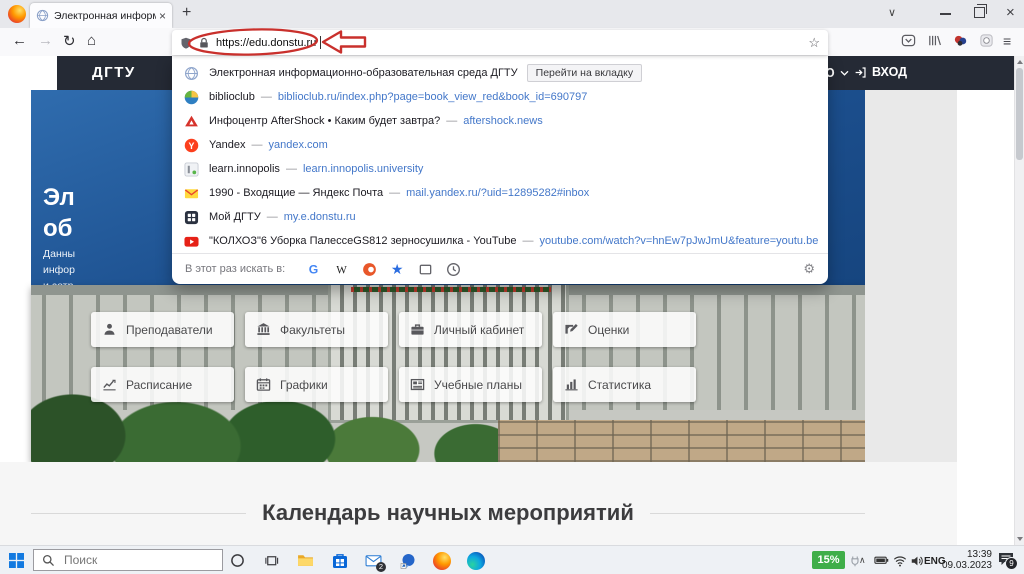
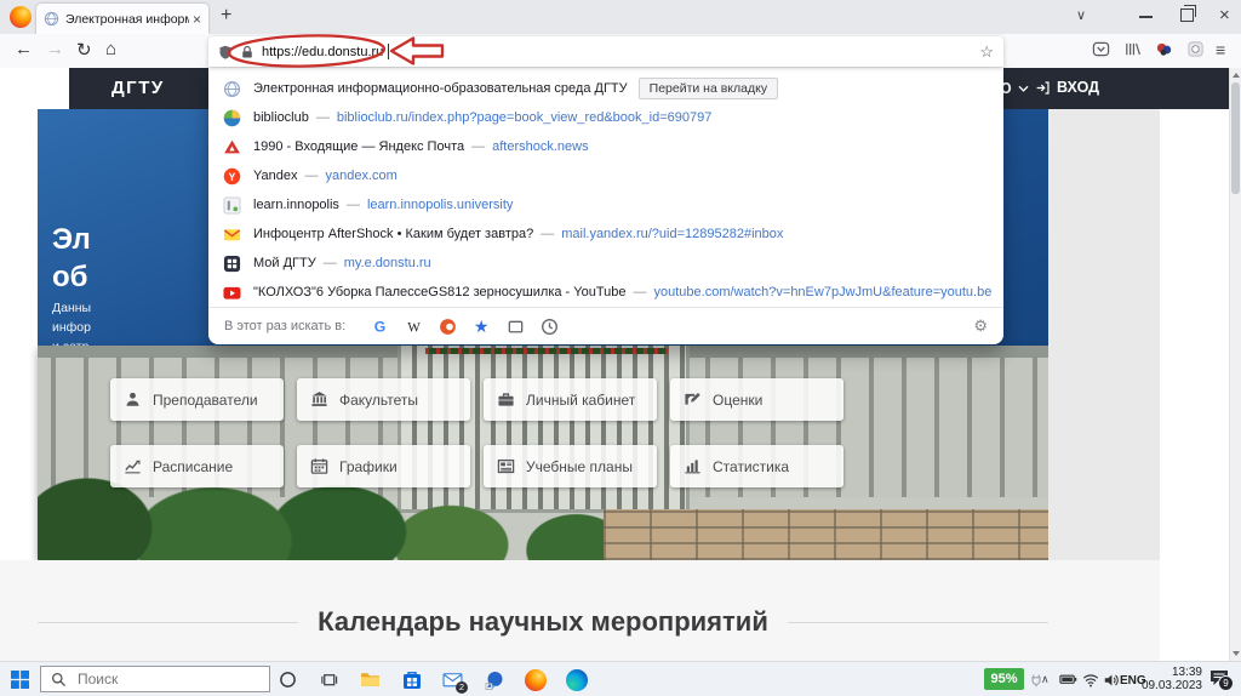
  ×
  +
  ∨
  ×
  ←
  →
  ↻
  ⌂
  https://edu.donstu.ru
  ☆
  ≡
  ДГТУ
  ВХОД
  Эл
  об
  Данны
  инфор
  Преподаватели
  Факультеты
  Личный кабинет
  Оценки
  Расписание
  Графики
  Учебные планы
  Статистика
  Календарь научных мероприятий
  Электронная информационно-образовательная среда ДГТУ
  Перейти на вкладку
  biblioclub
  —
  biblioclub.ru/index.php?page=book_view_red&book_id=690797
- Инфоцентр AfterShock • Каким будет завтра?
+ 1990 - Входящие — Яндекс Почта
  —
  aftershock.news
  Y
  Yandex
  —
  yandex.com
  learn.innopolis
  —
  learn.innopolis.university
- 1990 - Входящие — Яндекс Почта
+ Инфоцентр AfterShock • Каким будет завтра?
  —
  mail.yandex.ru/?uid=12895282#inbox
  Мой ДГТУ
  —
  my.e.donstu.ru
  "КОЛХОЗ"6 Уборка ПалессеGS812 зерносушилка - YouTube
  —
  youtube.com/watch?v=hnEw7pJwJmU&feature=youtu.be
  В этот раз искать в:
  G
  W
  ★
  ⚙
  Поиск
  2
- 15%
+ 95%
  ∧
  ENG
  13:39
  09.03.2023
  9
